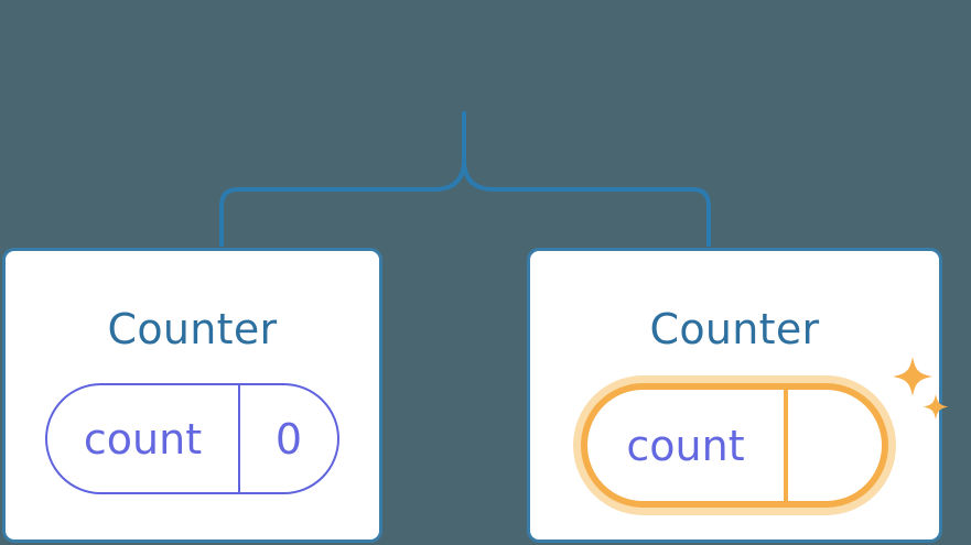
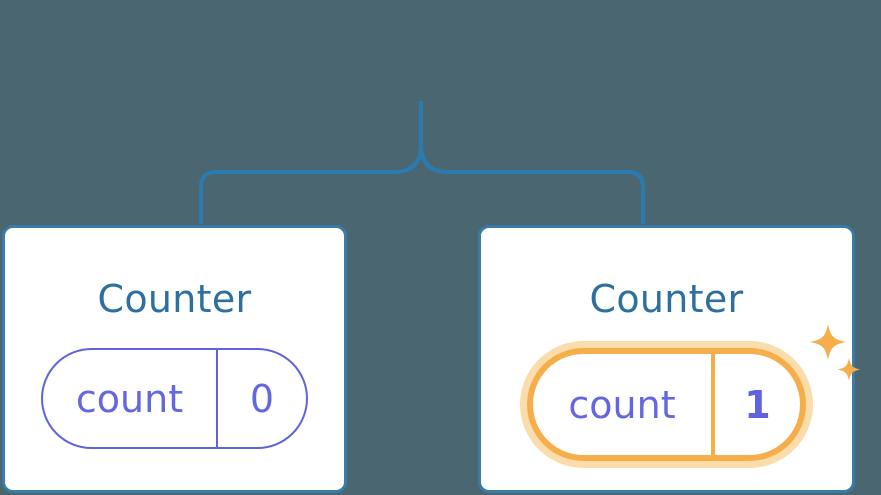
  Counter
  count
  0
  Counter
  count
+ 1
